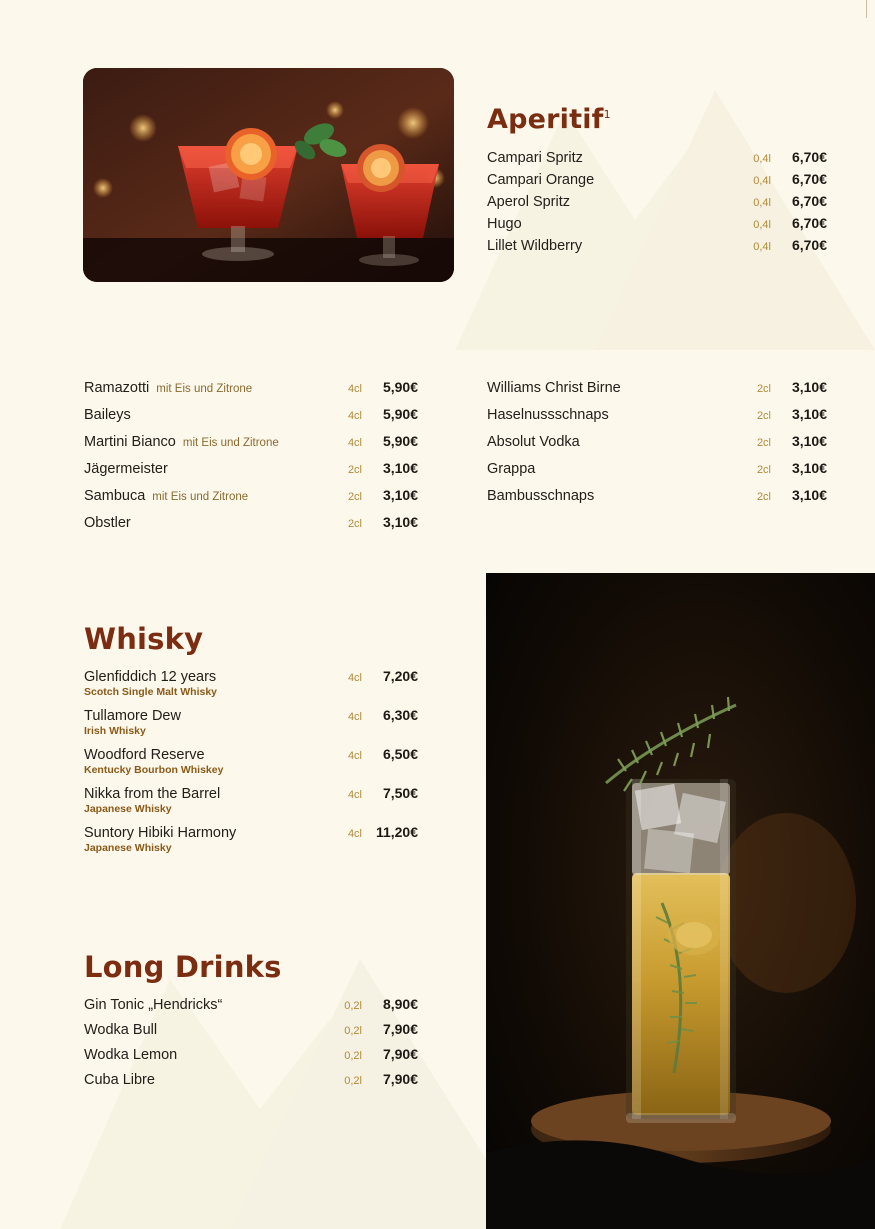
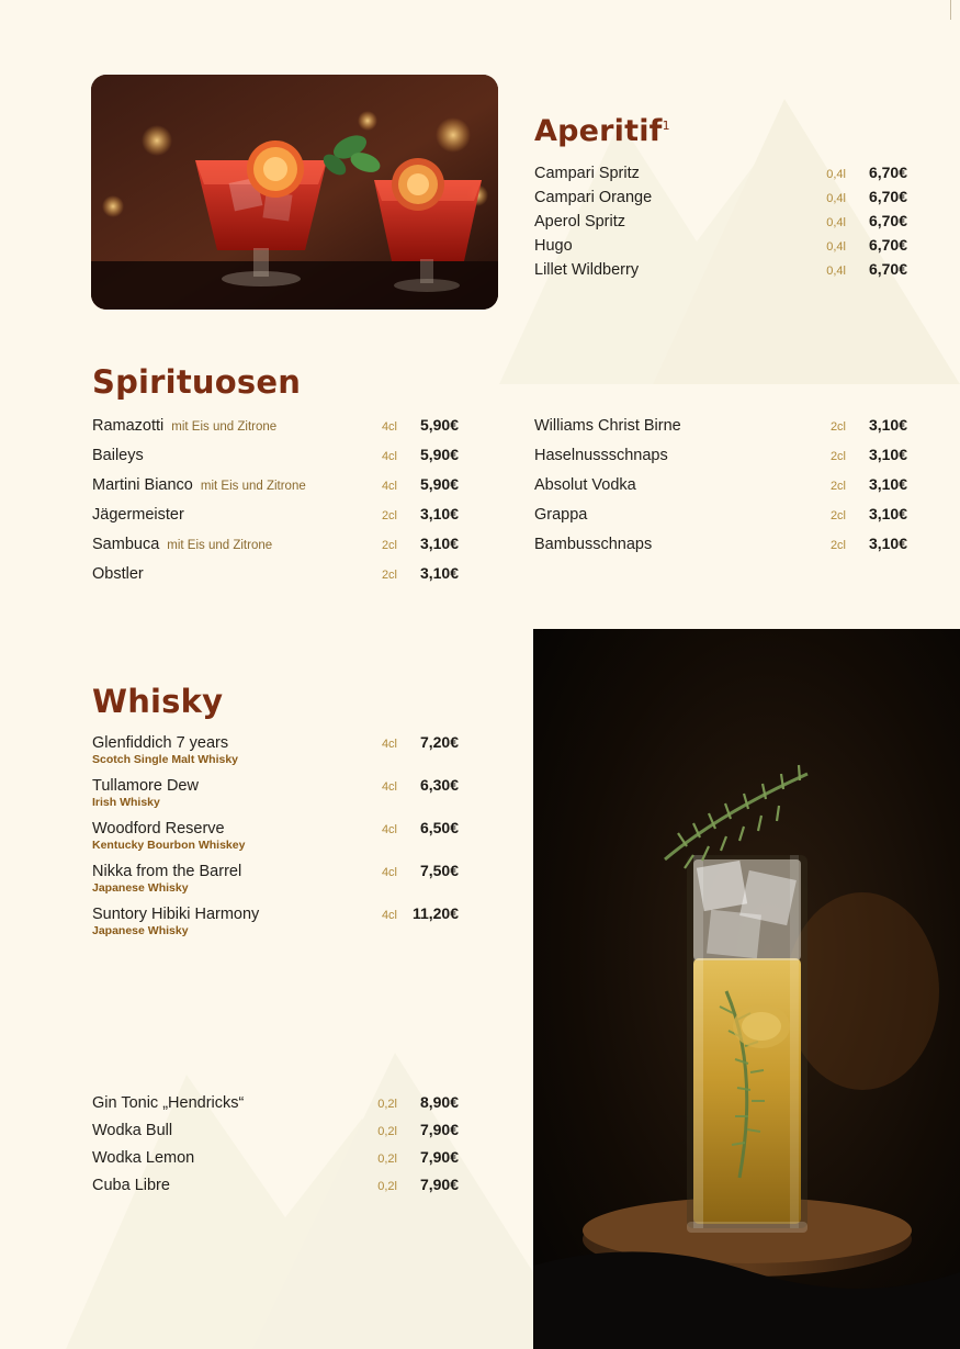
  Aperitif1
  Campari Spritz
  0,4l
  6,70€
  Campari Orange
  0,4l
  6,70€
  Aperol Spritz
  0,4l
  6,70€
  Hugo
  0,4l
  6,70€
  Lillet Wildberry
  0,4l
  6,70€
+ Spirituosen
  Ramazotti
  mit Eis und Zitrone
  4cl
  5,90€
  Baileys
  4cl
  5,90€
  Martini Bianco
  mit Eis und Zitrone
  4cl
  5,90€
  Jägermeister
  2cl
  3,10€
  Sambuca
  mit Eis und Zitrone
  2cl
  3,10€
  Obstler
  2cl
  3,10€
  Williams Christ Birne
  2cl
  3,10€
  Haselnussschnaps
  2cl
  3,10€
  Absolut Vodka
  2cl
  3,10€
  Grappa
  2cl
  3,10€
  Bambusschnaps
  2cl
  3,10€
  Whisky
- Glenfiddich 12 years
+ Glenfiddich 7 years
  4cl
  7,20€
  Scotch Single Malt Whisky
  Tullamore Dew
  4cl
  6,30€
  Irish Whisky
  Woodford Reserve
  4cl
  6,50€
  Kentucky Bourbon Whiskey
  Nikka from the Barrel
  4cl
  7,50€
  Japanese Whisky
  Suntory Hibiki Harmony
  4cl
  11,20€
  Japanese Whisky
- Long Drinks
  Gin Tonic „Hendricks“
  0,2l
  8,90€
  Wodka Bull
  0,2l
  7,90€
  Wodka Lemon
  0,2l
  7,90€
  Cuba Libre
  0,2l
  7,90€
